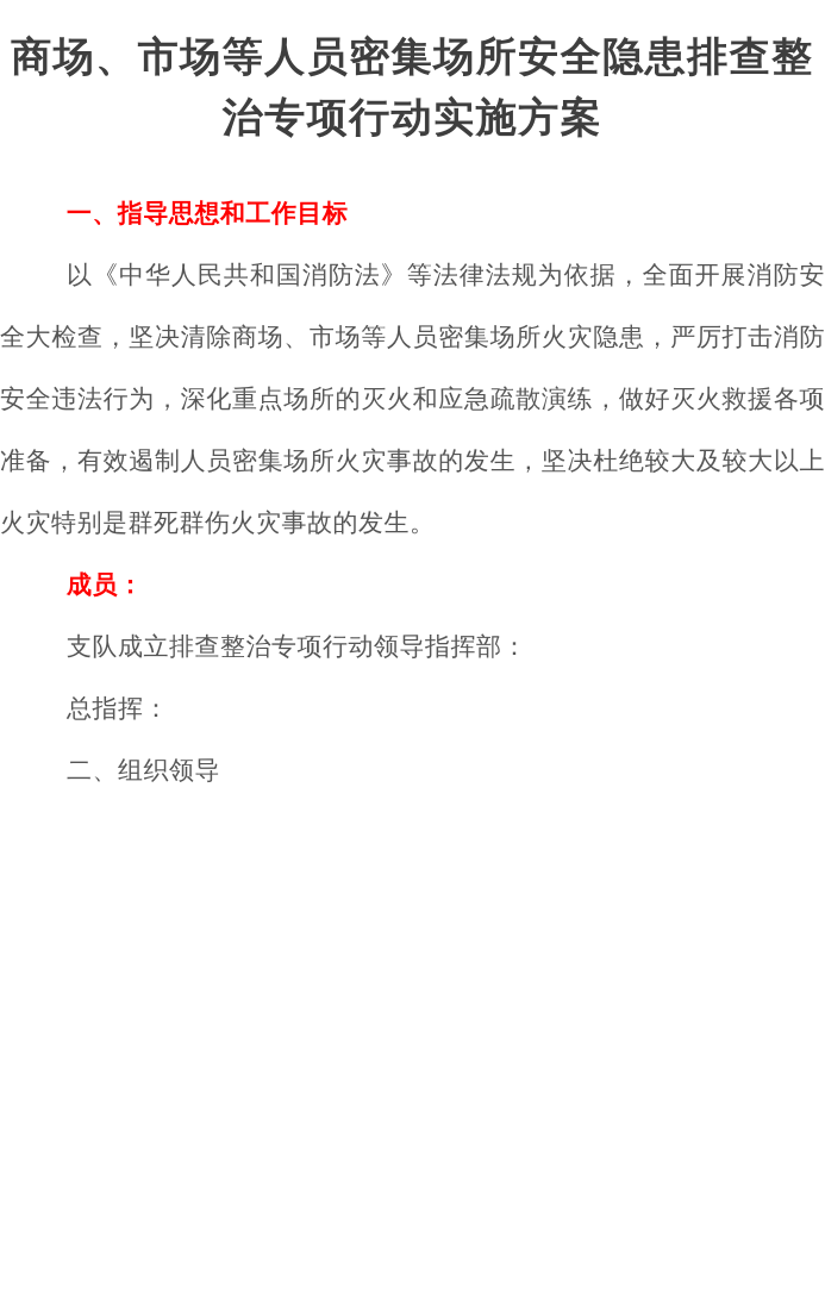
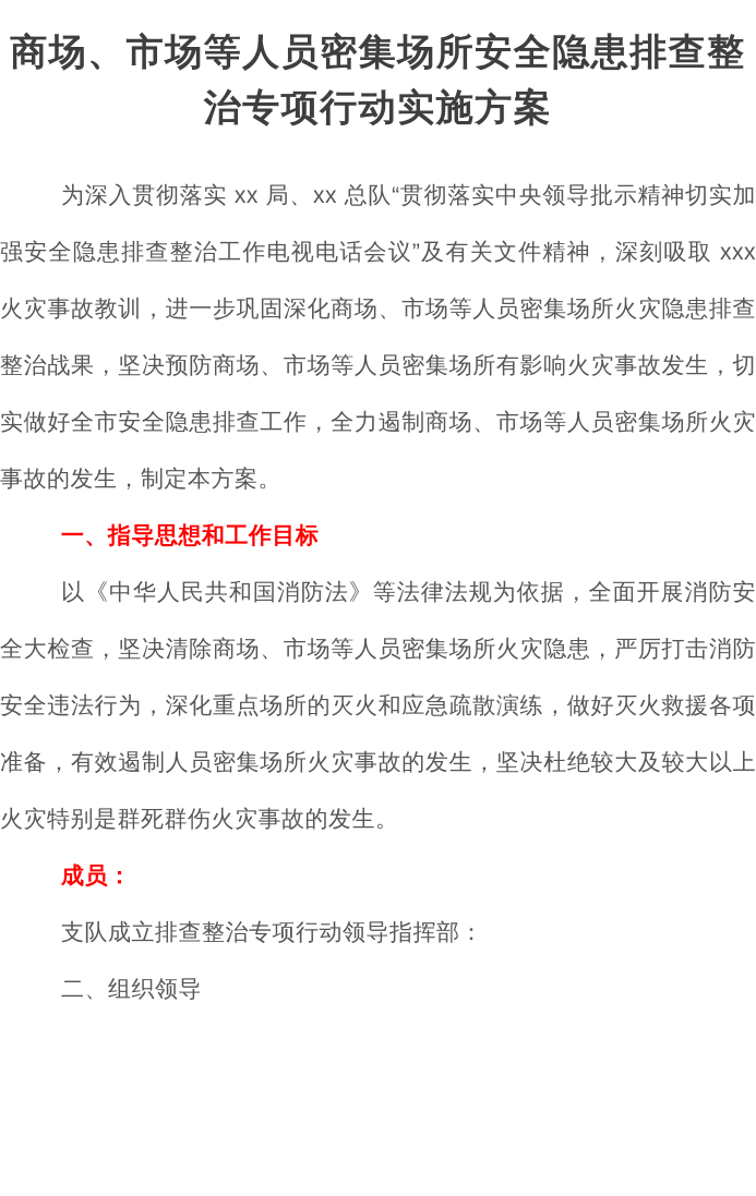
  商场、市场等人员密集场所安全隐患排查整治专项行动实施方案
+ 为深入贯彻落实 xx 局、xx 总队“贯彻落实中央领导批示精神切实加强安全隐患排查整治工作电视电话会议”及有关文件精神，深刻吸取 xxx 火灾事故教训，进一步巩固深化商场、市场等人员密集场所火灾隐患排查整治战果，坚决预防商场、市场等人员密集场所有影响火灾事故发生，切实做好全市安全隐患排查工作，全力遏制商场、市场等人员密集场所火灾事故的发生，制定本方案。
  一、指导思想和工作目标
  以《中华人民共和国消防法》等法律法规为依据，全面开展消防安全大检查，坚决清除商场、市场等人员密集场所火灾隐患，严厉打击消防安全违法行为，深化重点场所的灭火和应急疏散演练，做好灭火救援各项准备，有效遏制人员密集场所火灾事故的发生，坚决杜绝较大及较大以上火灾特别是群死群伤火灾事故的发生。
  成员：
  支队成立排查整治专项行动领导指挥部：
- 总指挥：
  二、组织领导
